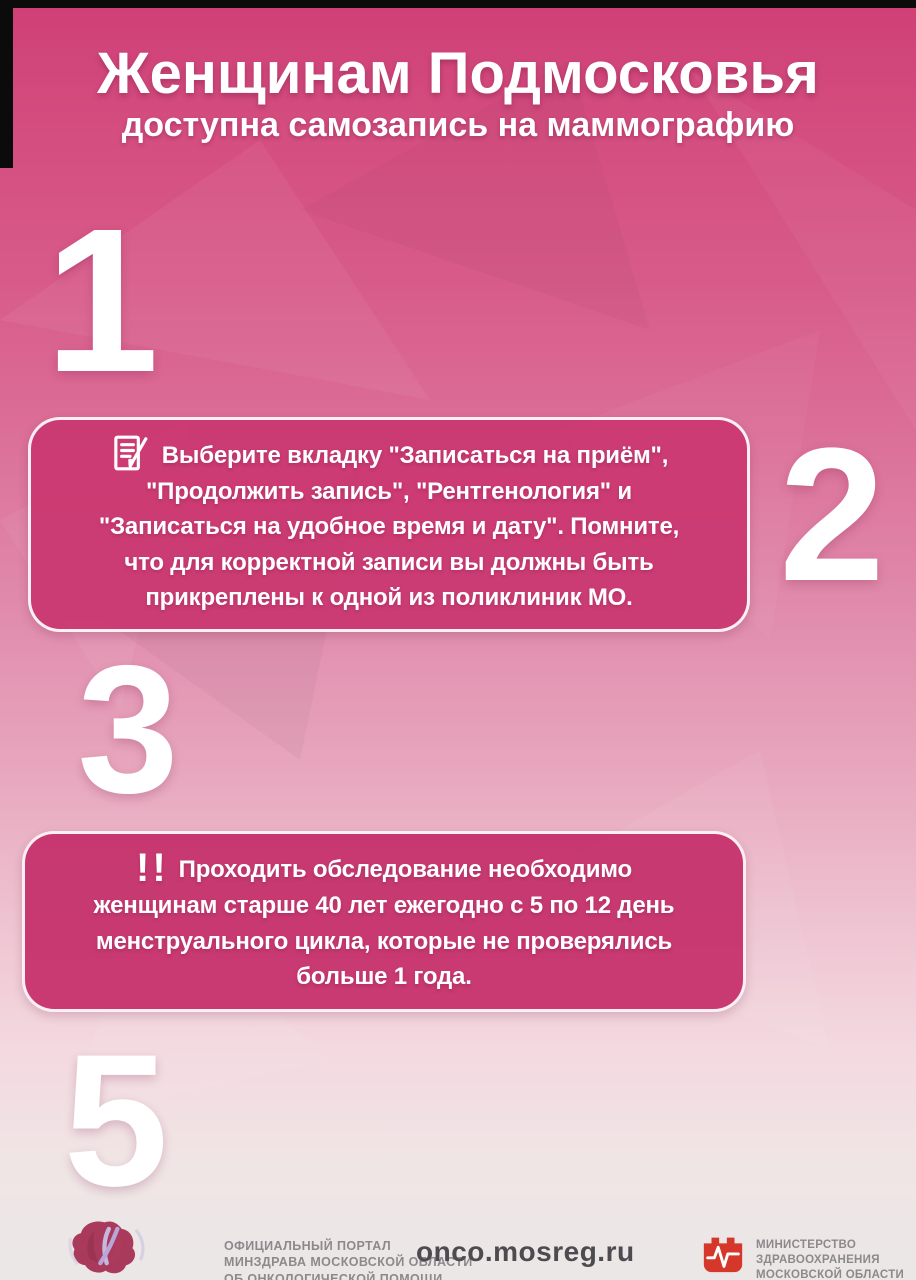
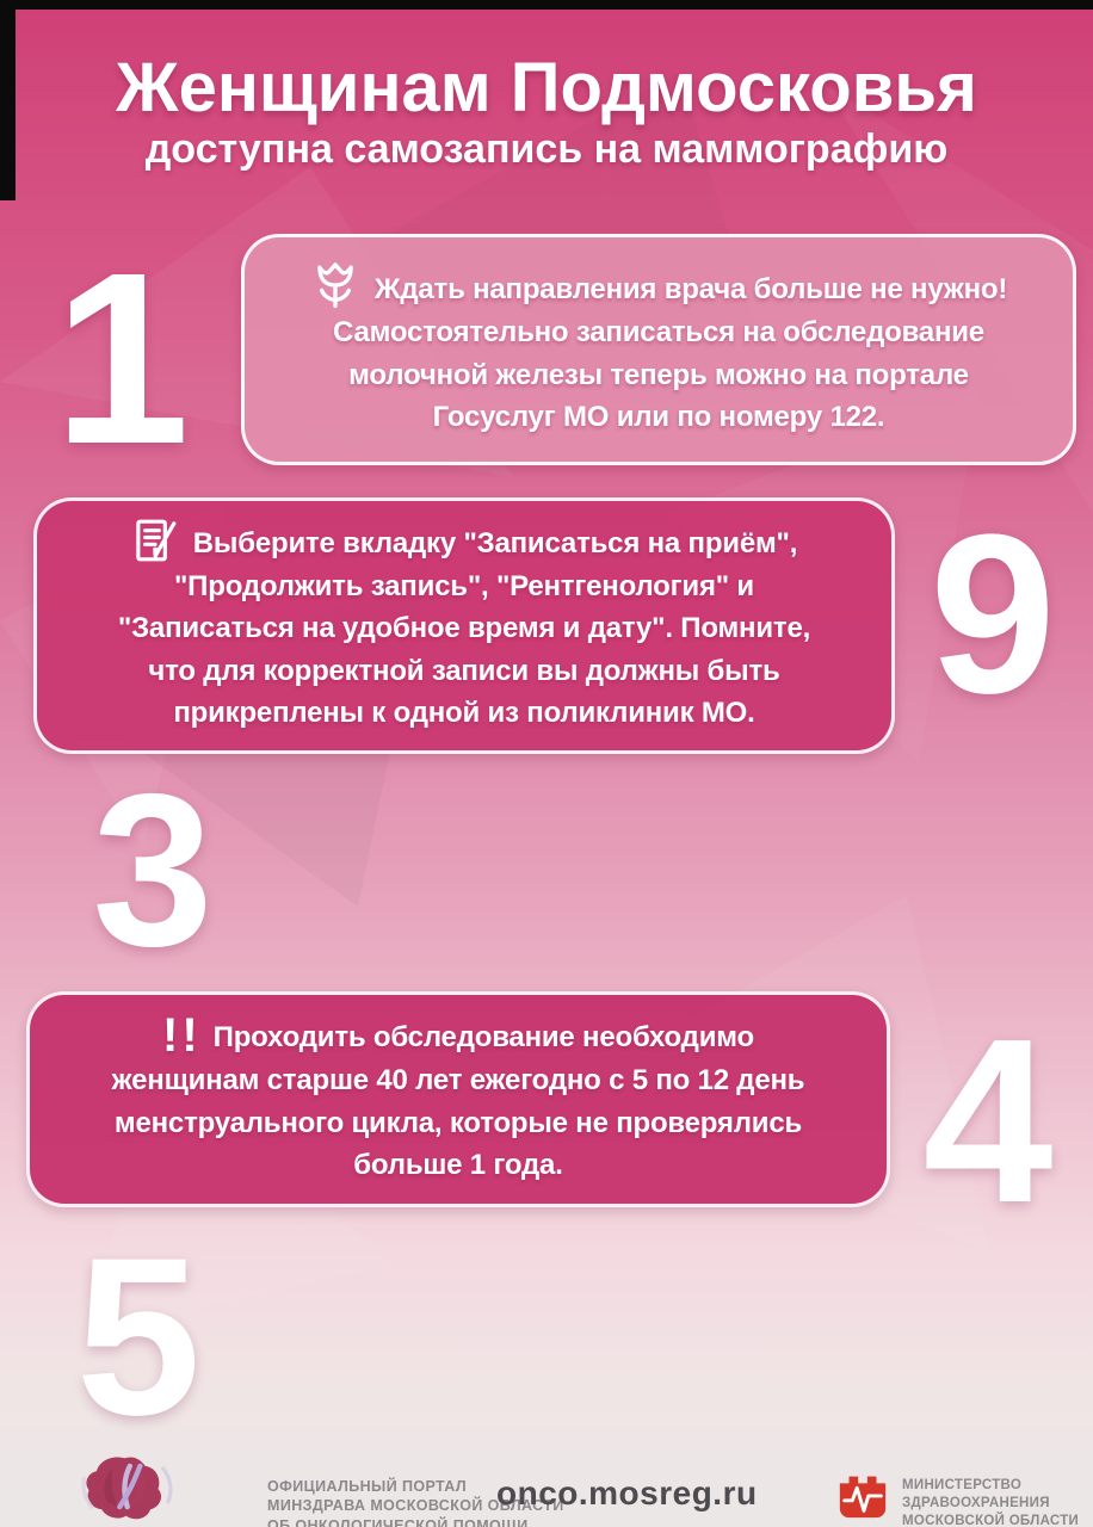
  Женщинам Подмосковья
  доступна самозапись на маммографию
  1
+ Ждать направления врача больше не нужно!
+ Самостоятельно записаться на обследование
+ молочной железы теперь можно на портале
+ Госуслуг МО или по номеру 122.
- 2
+ 9
  Выберите вкладку "Записаться на приём",
  "Продолжить запись", "Рентгенология" и
  "Записаться на удобное время и дату". Помните,
  что для корректной записи вы должны быть
  прикреплены к одной из поликлиник МО.
  3
+ 4
  !! Проходить обследование необходимо
  женщинам старше 40 лет ежегодно с 5 по 12 день
  менструального цикла, которые не проверялись
  больше 1 года.
  5
  ОФИЦИАЛЬНЫЙ ПОРТАЛ
  МИНЗДРАВА МОСКОВСКОЙ ОБЛАСТИ
  ОБ ОНКОЛОГИЧЕСКОЙ ПОМОЩИ
  onco.mosreg.ru
  МИНИСТЕРСТВО
  ЗДРАВООХРАНЕНИЯ
  МОСКОВСКОЙ ОБЛАСТИ
